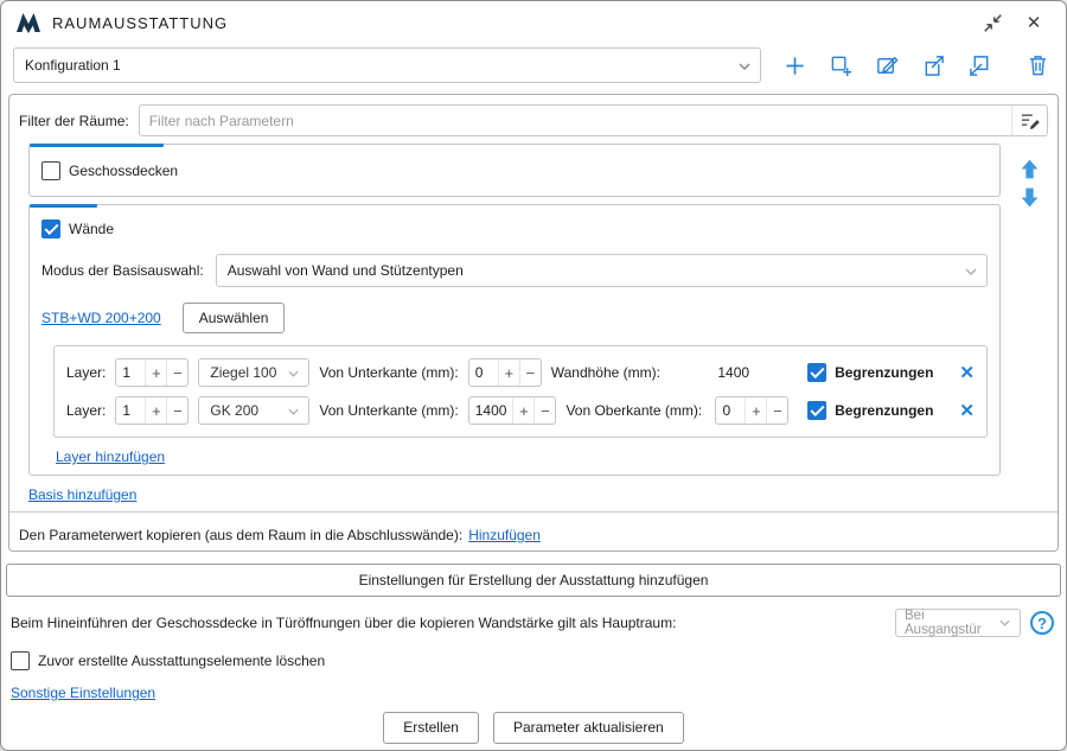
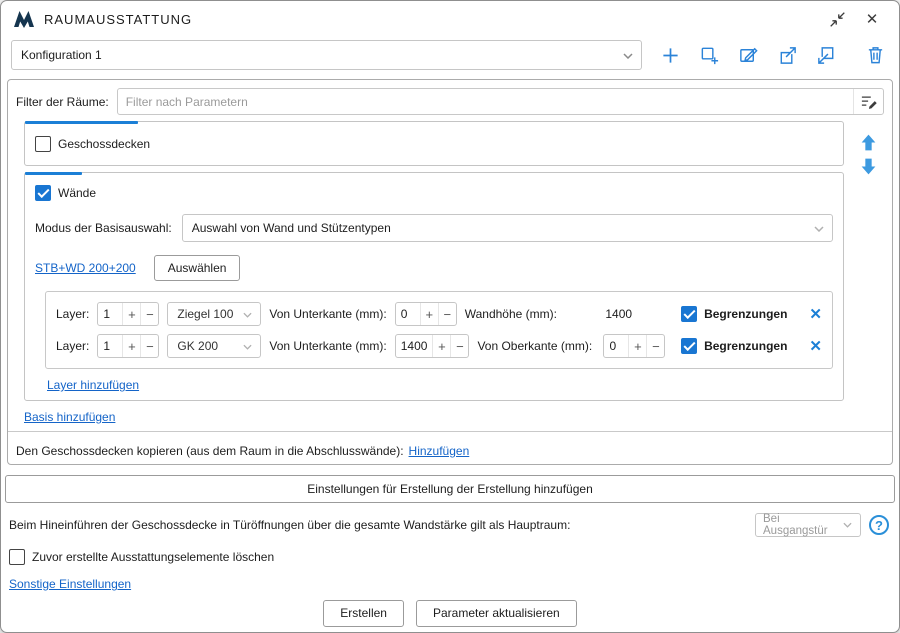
  RAUMAUSSTATTUNG
  ✕
  Konfiguration 1
  Filter der Räume:
  Filter nach Parametern
  Geschossdecken
  Wände
  Modus der Basisauswahl:
  Auswahl von Wand und Stützentypen
  STB+WD 200+200
  Auswählen
  Layer:
  1
  +
  −
  Ziegel 100
  Von Unterkante (mm):
  0
  +
  −
  Wandhöhe (mm):
  1400
  Begrenzungen
  ✕
  Layer:
  1
  +
  −
  GK 200
  Von Unterkante (mm):
  1400
  +
  −
  Von Oberkante (mm):
  0
  +
  −
  Begrenzungen
  ✕
  Layer hinzufügen
  Basis hinzufügen
- Den Parameterwert kopieren (aus dem Raum in die Abschlusswände):
+ Den Geschossdecken kopieren (aus dem Raum in die Abschlusswände):
  Hinzufügen
- Einstellungen für Erstellung der Ausstattung hinzufügen
+ Einstellungen für Erstellung der Erstellung hinzufügen
- Beim Hineinführen der Geschossdecke in Türöffnungen über die kopieren Wandstärke gilt als Hauptraum:
+ Beim Hineinführen der Geschossdecke in Türöffnungen über die gesamte Wandstärke gilt als Hauptraum:
  Bei Ausgangstür
  ?
  Zuvor erstellte Ausstattungselemente löschen
  Sonstige Einstellungen
  Erstellen
  Parameter aktualisieren
